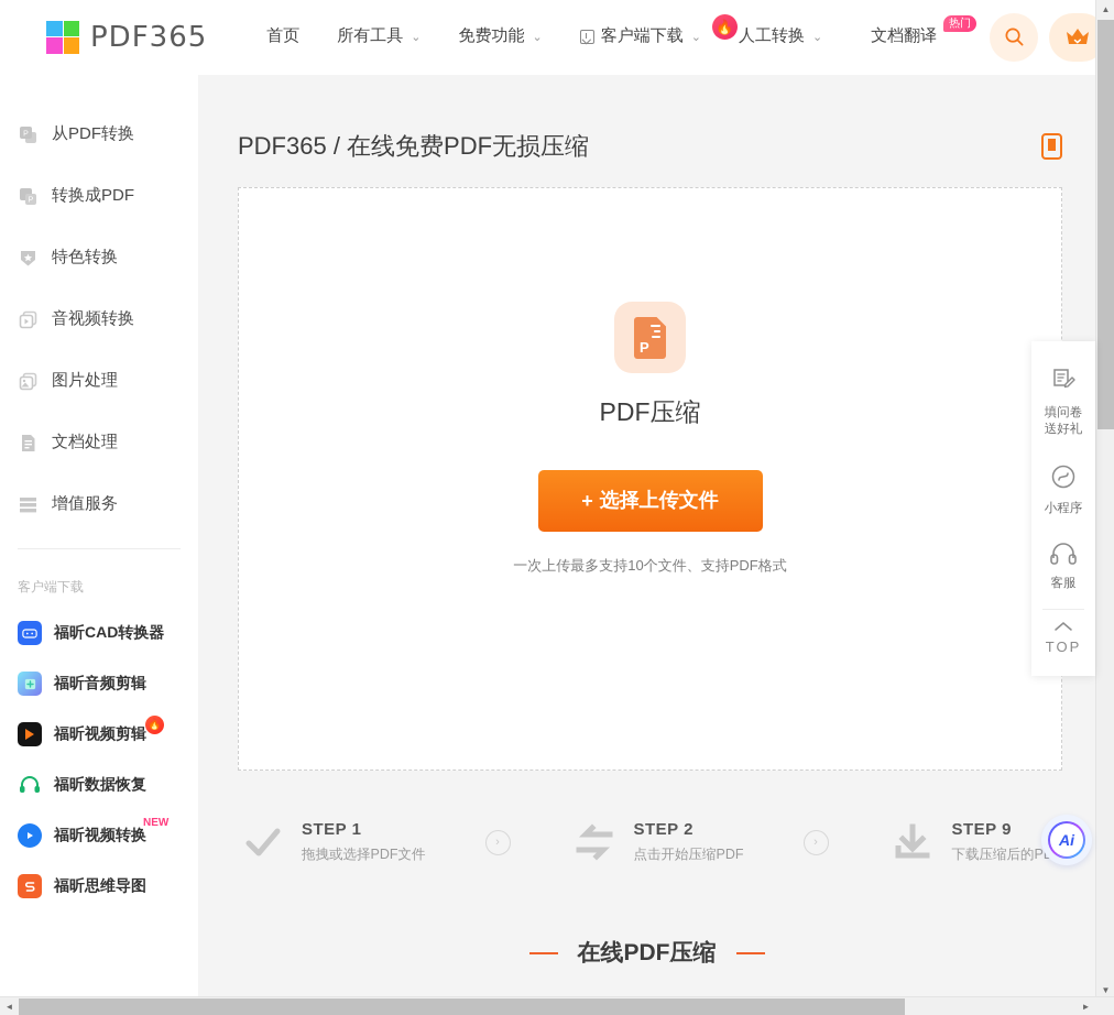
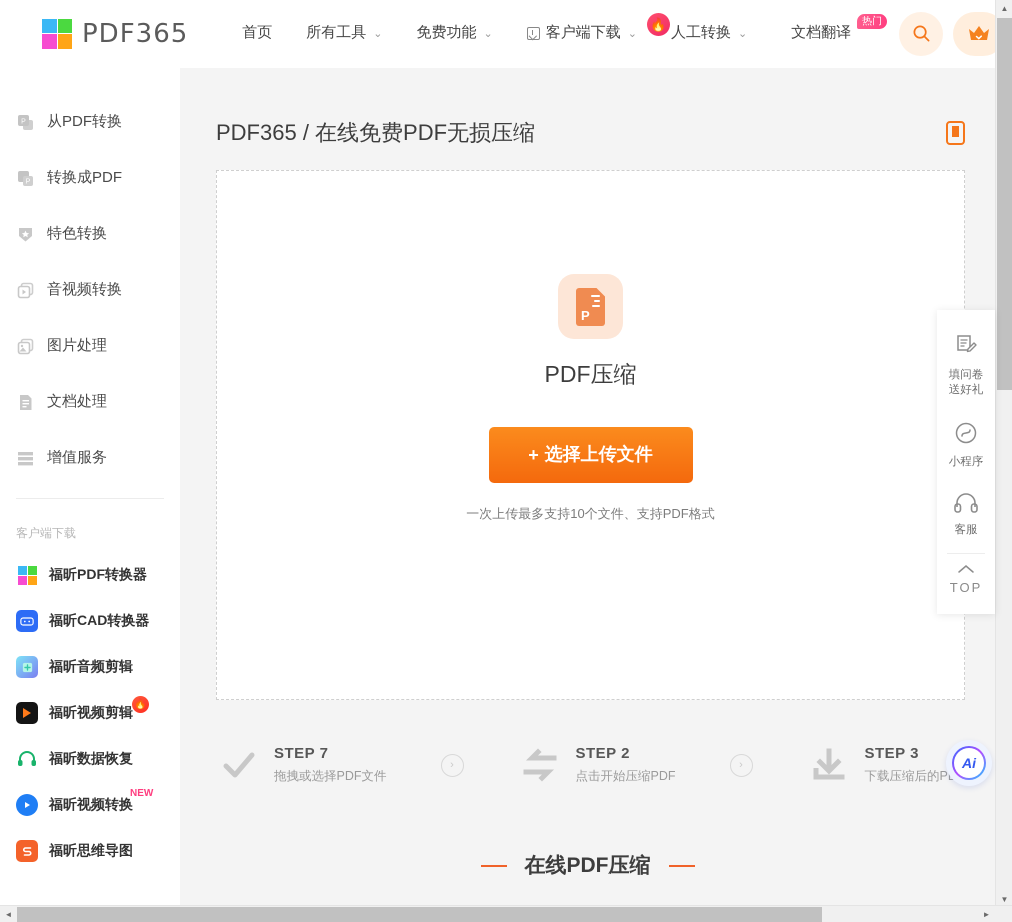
  PDF365
  首页
  所有工具
  ⌄
  免费功能
  ⌄
  客户端下载
  ⌄
  🔥
  人工转换
  ⌄
  文档翻译
  热门
  从PDF转换
  转换成PDF
  特色转换
  音视频转换
  图片处理
  文档处理
  增值服务
  客户端下载
+ 福昕PDF转换器
  福昕CAD转换器
  福昕音频剪辑
  福昕视频剪辑
  🔥
  福昕数据恢复
  福昕视频转换
  NEW
  福昕思维导图
  PDF365 / 在线免费PDF无损压缩
  P
  PDF压缩
  +
  选择上传文件
  一次上传最多支持10个文件、支持PDF格式
- STEP 1
+ STEP 7
  拖拽或选择PDF文件
  ›
  STEP 2
  点击开始压缩PDF
  ›
- STEP 9
+ STEP 3
  下载压缩后的P
  在线PDF压缩
  填问卷
  送好礼
  小程序
  客服
  TOP
  Ai
  ▲
  ▼
  ◄
  ►
